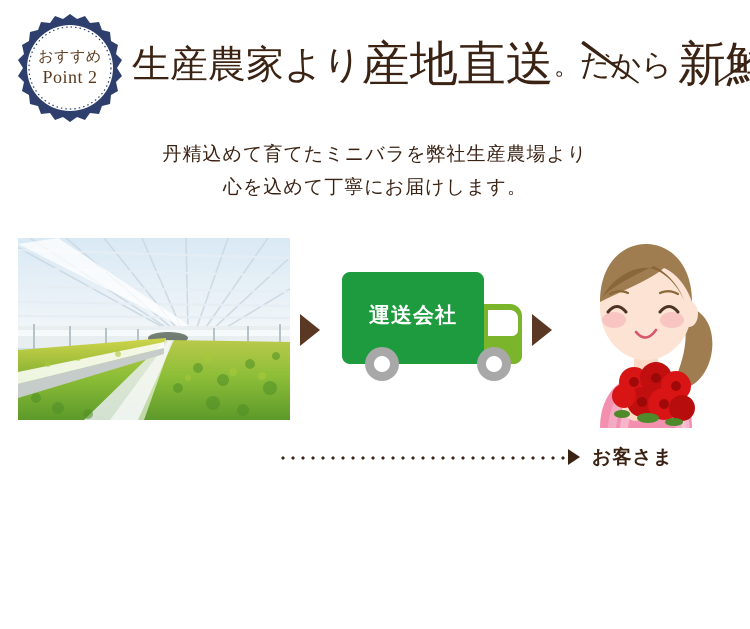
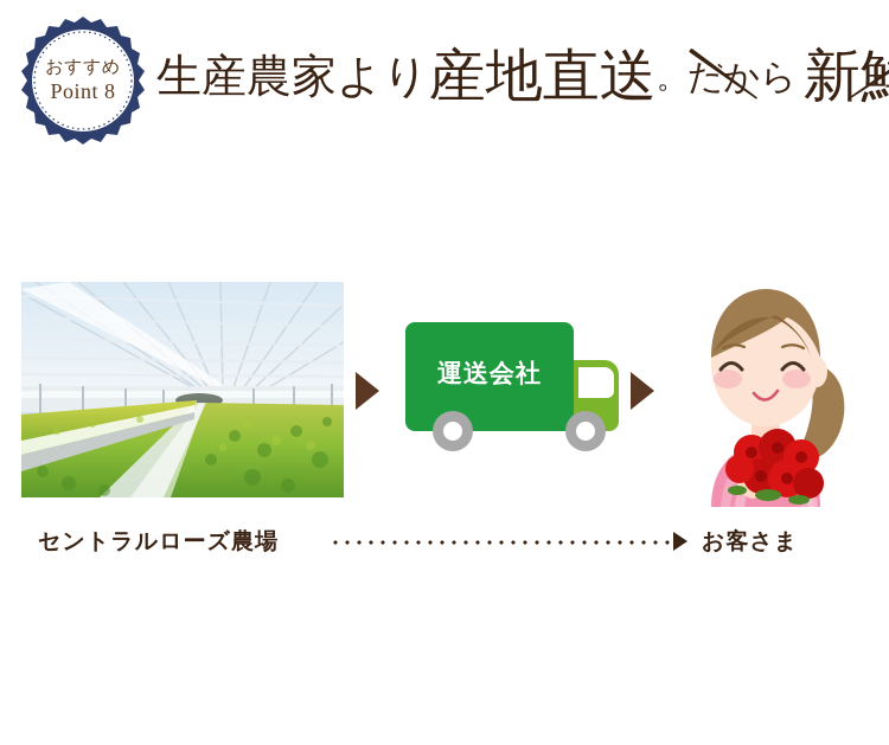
  おすすめ
- Point 2
+ Point 8
  生産農家より
  産地直送
  。
  だから
- 丹精込めて育てたミニバラを弊社生産農場より
- 心を込めて丁寧にお届けします。
  運送会社
+ セントラルローズ農場
  お客さま
